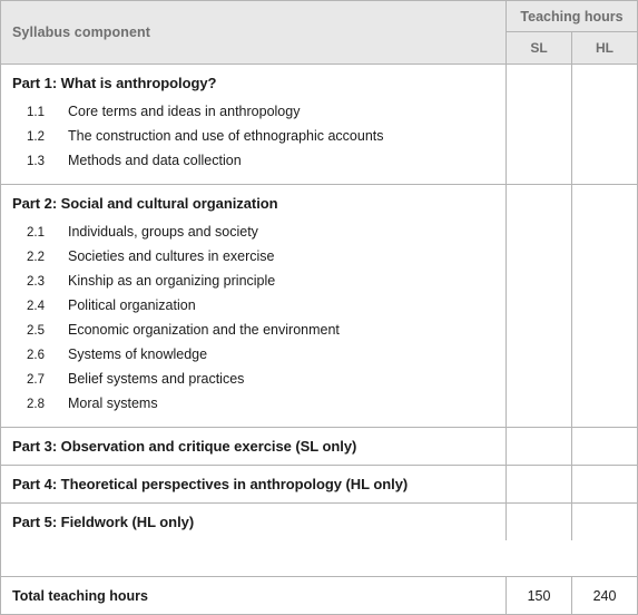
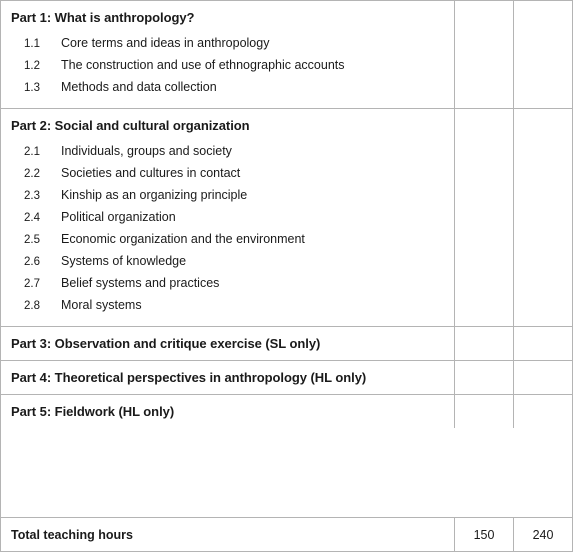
- Syllabus component
- Teaching hours
- SL
- HL
  Part 1: What is anthropology?
  1.1
  Core terms and ideas in anthropology
  1.2
  The construction and use of ethnographic accounts
  1.3
  Methods and data collection
  Part 2: Social and cultural organization
  2.1
  Individuals, groups and society
  2.2
- Societies and cultures in exercise
+ Societies and cultures in contact
  2.3
  Kinship as an organizing principle
  2.4
  Political organization
  2.5
  Economic organization and the environment
  2.6
  Systems of knowledge
  2.7
  Belief systems and practices
  2.8
  Moral systems
  Part 3: Observation and critique exercise (SL only)
  Part 4: Theoretical perspectives in anthropology (HL only)
  Part 5: Fieldwork (HL only)
  Total teaching hours
  150
  240
